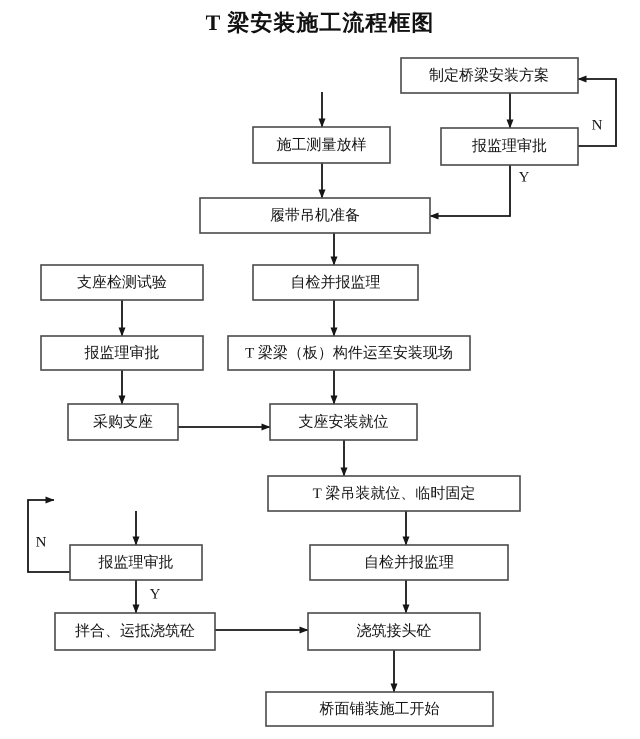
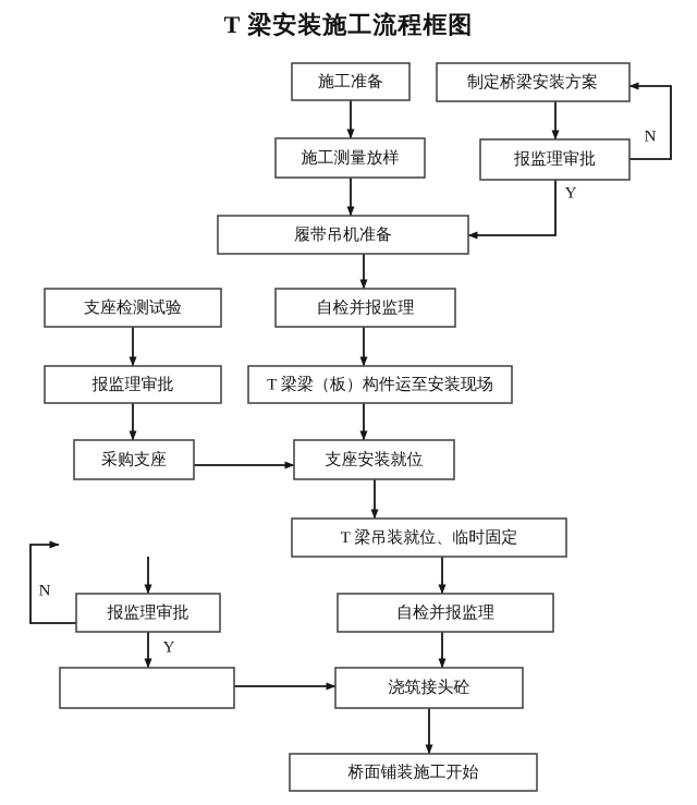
  T 梁安装施工流程框图
+ 施工准备
  制定桥梁安装方案
  施工测量放样
  报监理审批
  履带吊机准备
  支座检测试验
  自检并报监理
  报监理审批
  T 梁梁（板）构件运至安装现场
  采购支座
  支座安装就位
  T 梁吊装就位、临时固定
  报监理审批
  自检并报监理
- 拌合、运抵浇筑砼
  浇筑接头砼
  桥面铺装施工开始
  N
  Y
  N
  Y
